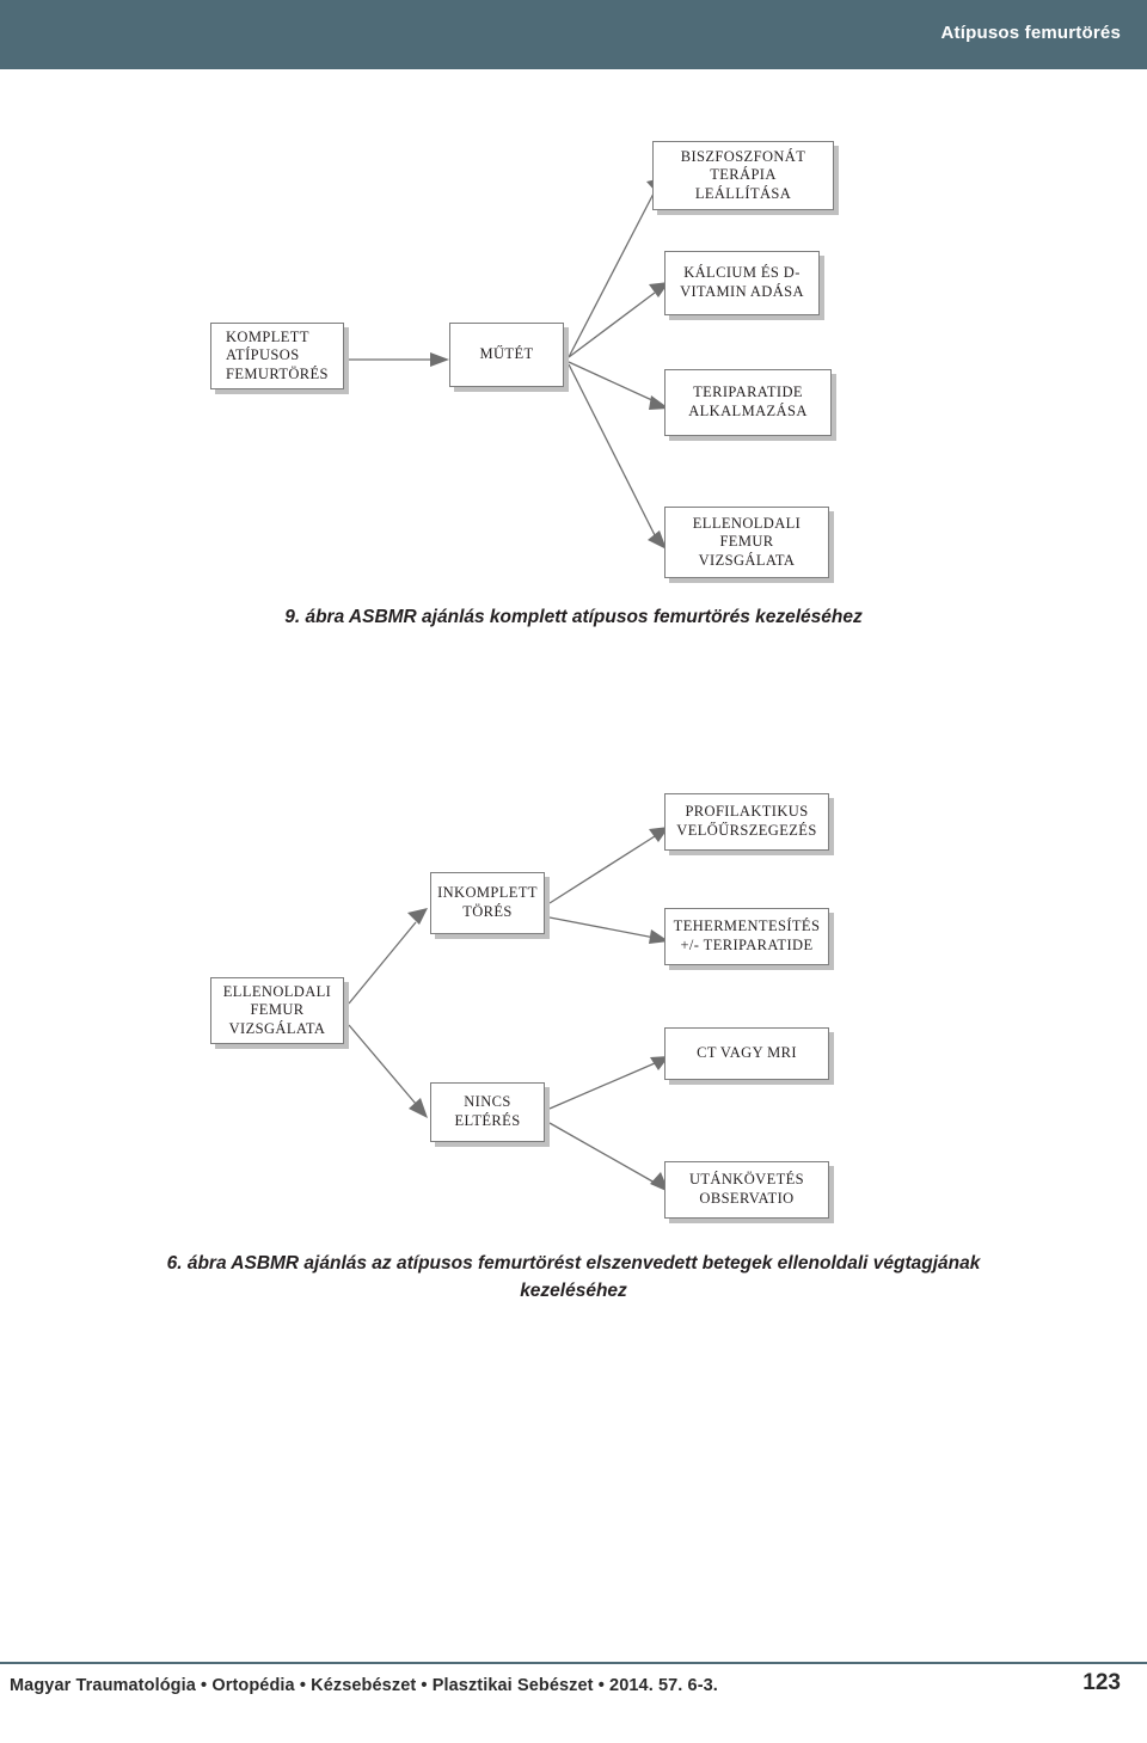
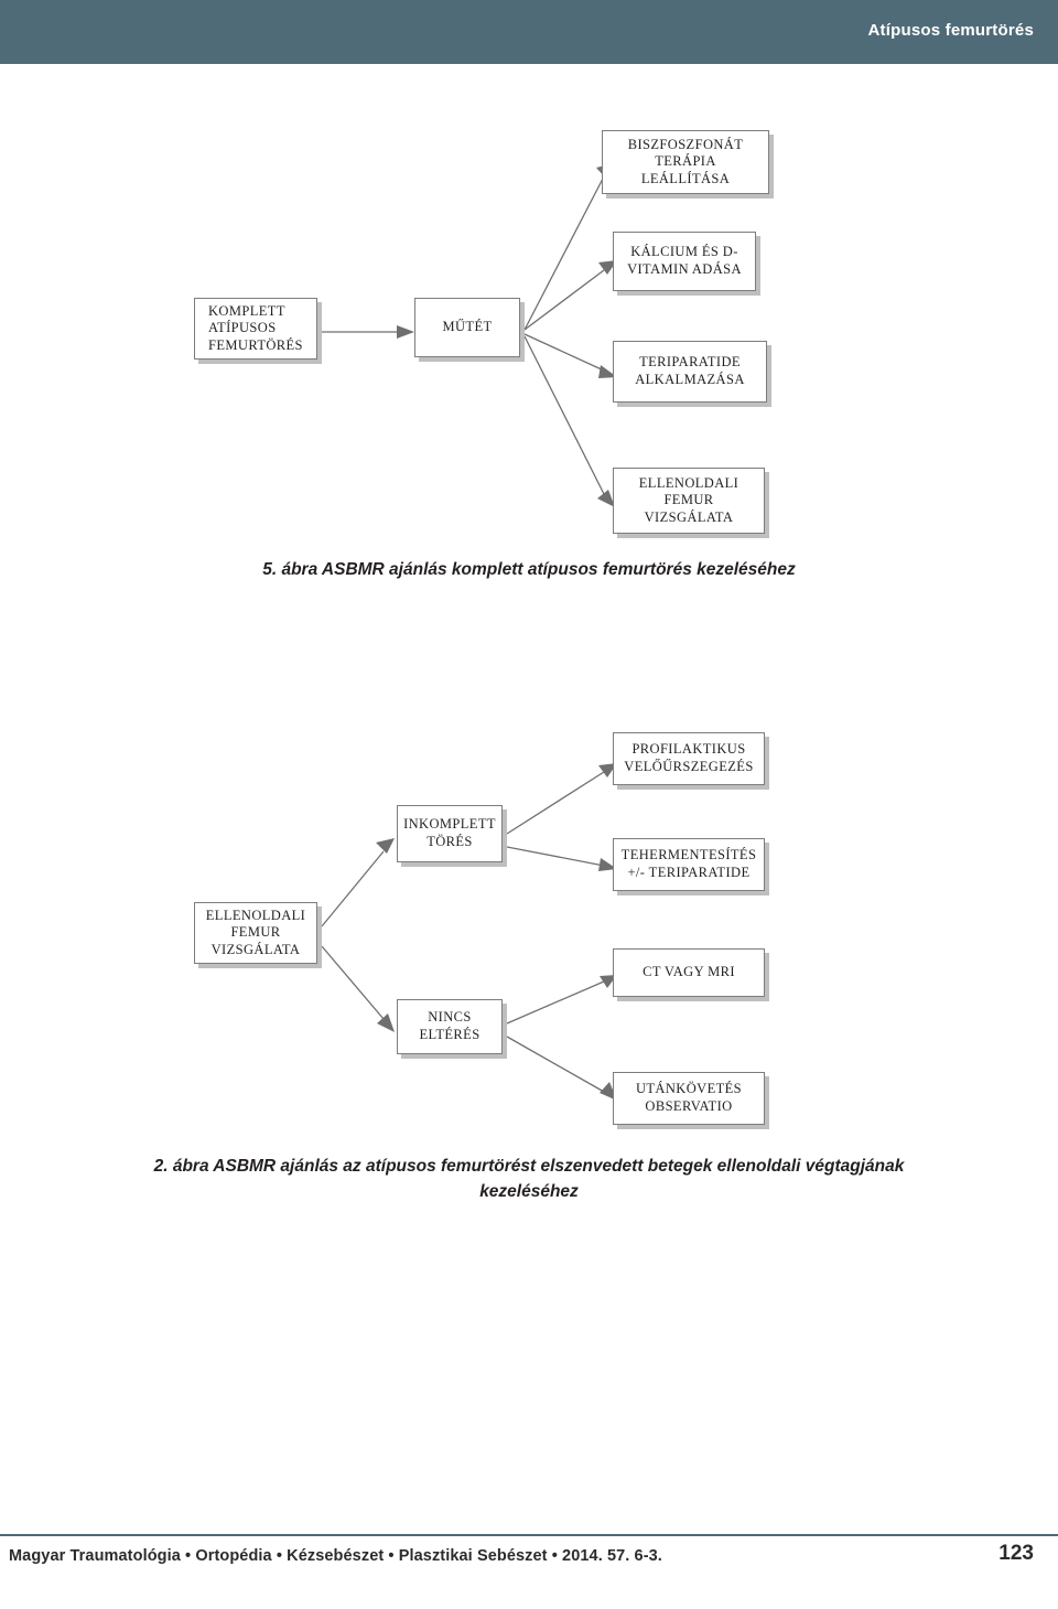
  Atípusos femurtörés
  BISZFOSZFONÁT
  TERÁPIA
  LEÁLLÍTÁSA
  KÁLCIUM ÉS D-
  VITAMIN ADÁSA
  TERIPARATIDE
  ALKALMAZÁSA
  ELLENOLDALI
  FEMUR
  VIZSGÁLATA
  KOMPLETT
  ATÍPUSOS
  FEMURTÖRÉS
  MŰTÉT
- 9. ábra ASBMR ajánlás komplett atípusos femurtörés kezeléséhez
+ 5. ábra ASBMR ajánlás komplett atípusos femurtörés kezeléséhez
  PROFILAKTIKUS
  VELŐŰRSZEGEZÉS
  TEHERMENTESÍTÉS
  +/- TERIPARATIDE
  INKOMPLETT
  TÖRÉS
  ELLENOLDALI
  FEMUR
  VIZSGÁLATA
  CT VAGY MRI
  NINCS
  ELTÉRÉS
  UTÁNKÖVETÉS
  OBSERVATIO
- 6. ábra ASBMR ajánlás az atípusos femurtörést elszenvedett betegek ellenoldali végtagjának
+ 2. ábra ASBMR ajánlás az atípusos femurtörést elszenvedett betegek ellenoldali végtagjának
  kezeléséhez
  Magyar Traumatológia • Ortopédia • Kézsebészet • Plasztikai Sebészet • 2014. 57. 6-3.
  123
